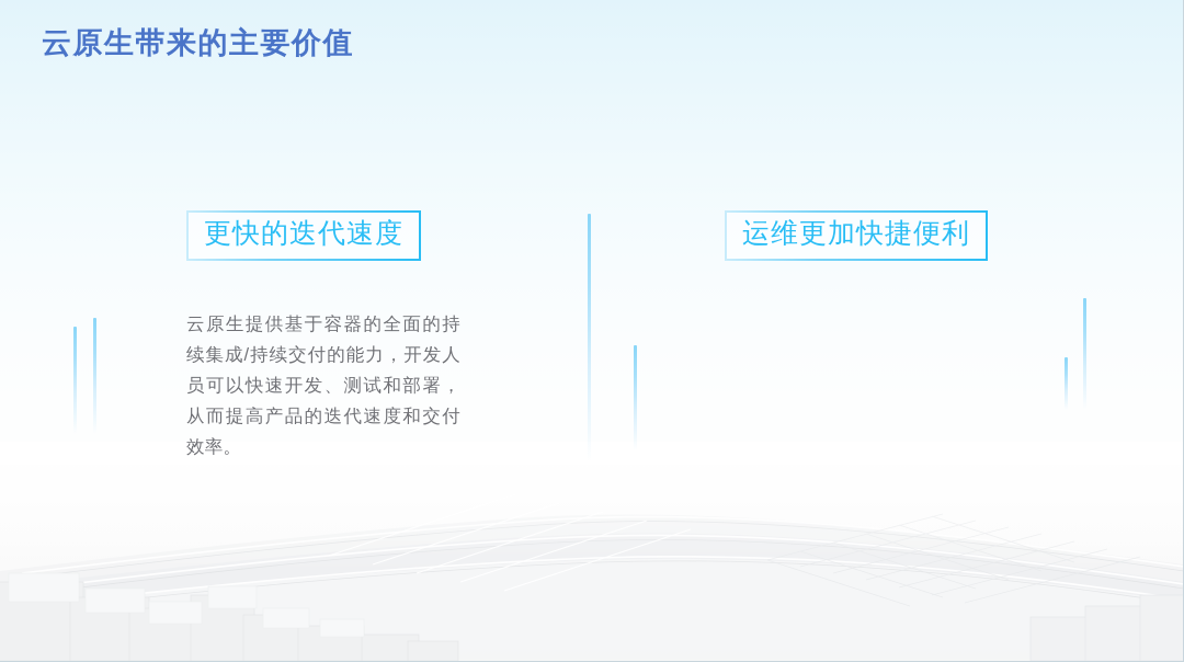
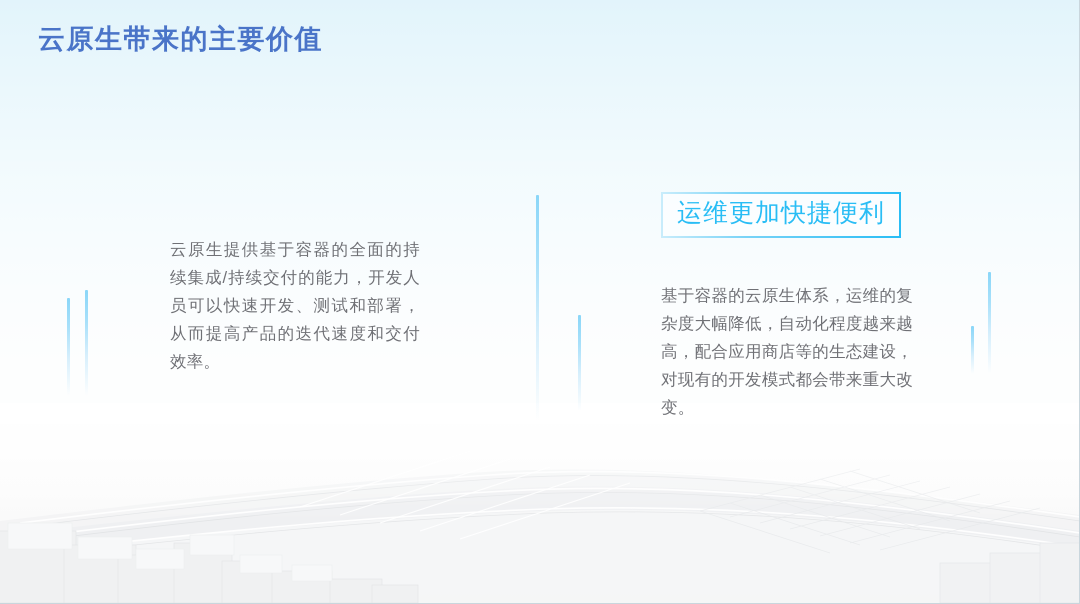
  云原生带来的主要价值
- 更快的迭代速度
  云原生提供基于容器的全面的持续集成/持续交付的能力，开发人员可以快速开发、测试和部署，从而提高产品的迭代速度和交付效率。
  运维更加快捷便利
+ 基于容器的云原生体系，运维的复杂度大幅降低，自动化程度越来越高，配合应用商店等的生态建设，对现有的开发模式都会带来重大改变。
